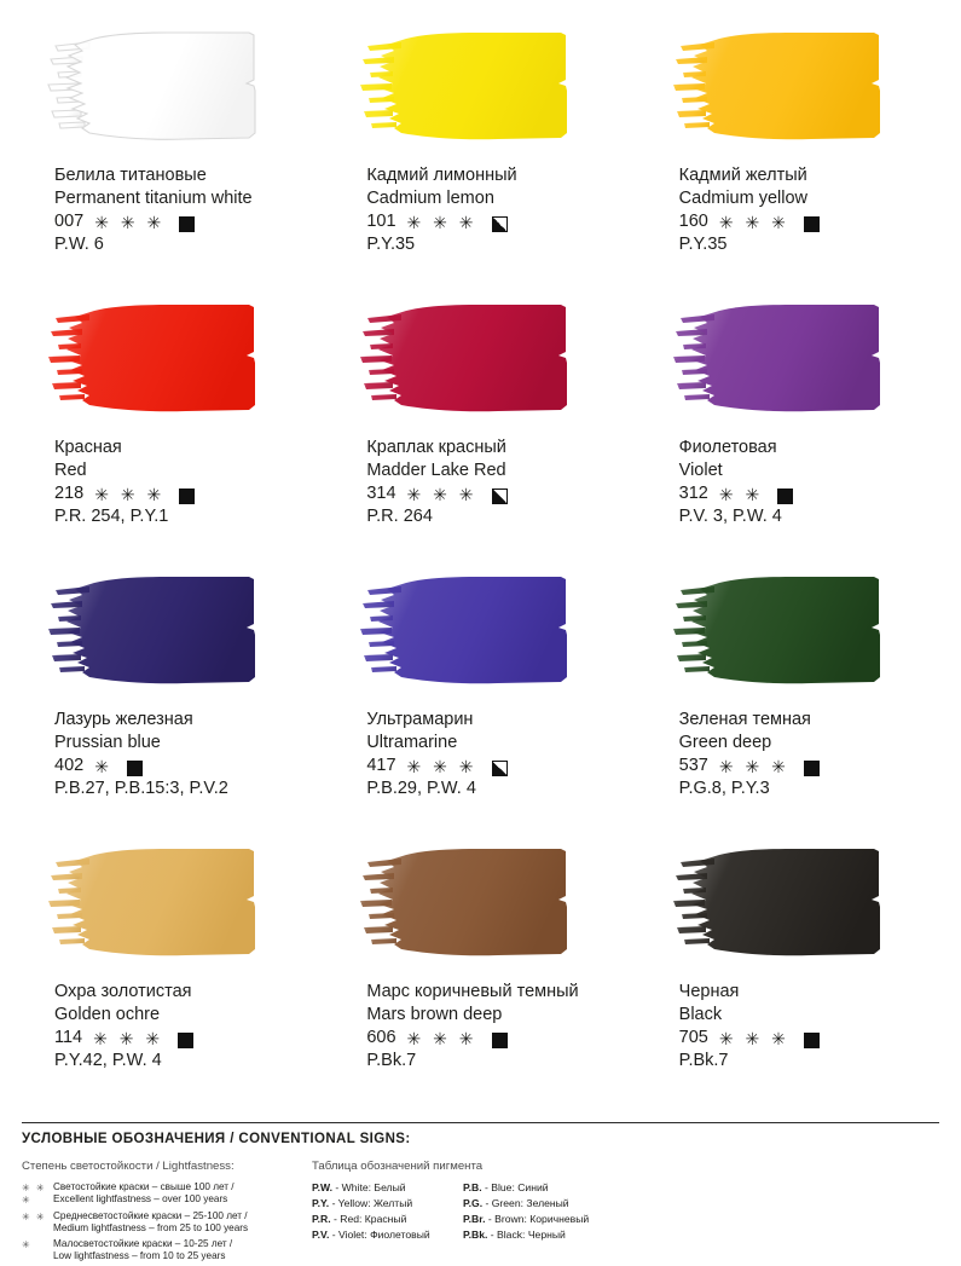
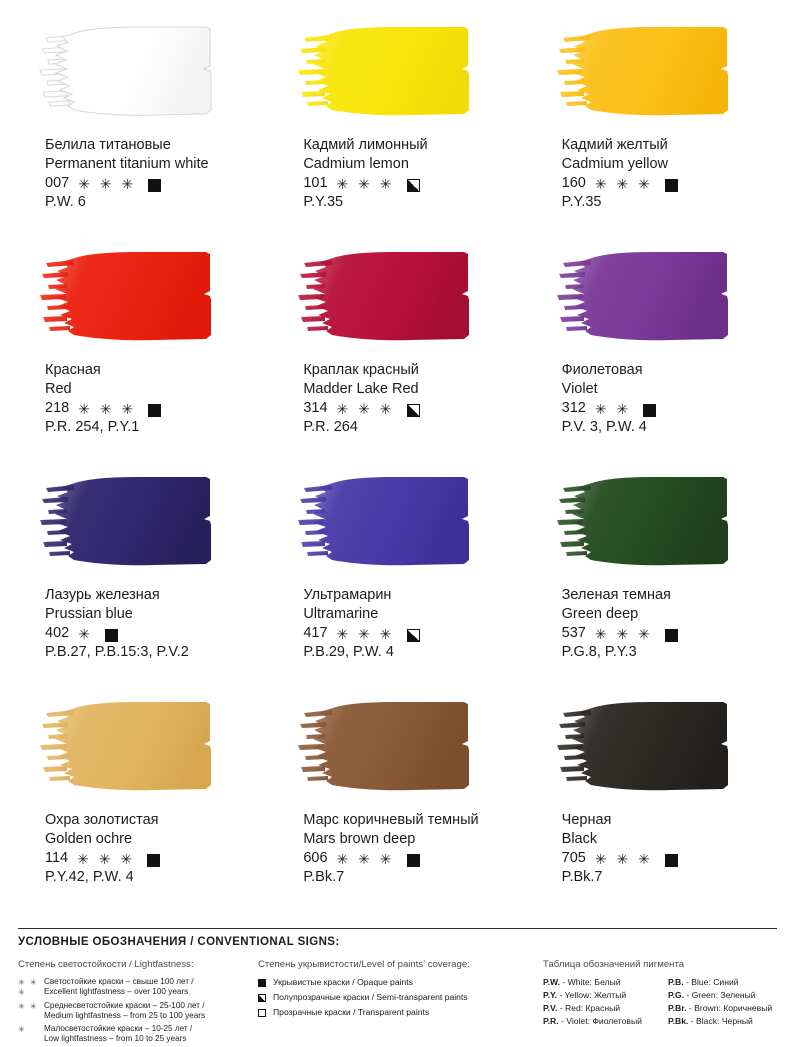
  Белила титановые
  Permanent titanium white
  007
  ✳ ✳ ✳
  P.W. 6
  Кадмий лимонный
  Cadmium lemon
  101
  ✳ ✳ ✳
  P.Y.35
  Кадмий желтый
  Cadmium yellow
  160
  ✳ ✳ ✳
  P.Y.35
  Красная
  Red
  218
  ✳ ✳ ✳
  P.R. 254, P.Y.1
  Краплак красный
  Madder Lake Red
  314
  ✳ ✳ ✳
  P.R. 264
  Фиолетовая
  Violet
  312
  ✳ ✳
  P.V. 3, P.W. 4
  Лазурь железная
  Prussian blue
  402
  ✳
  P.B.27, P.B.15:3, P.V.2
  Ультрамарин
  Ultramarine
  417
  ✳ ✳ ✳
  P.B.29, P.W. 4
  Зеленая темная
  Green deep
  537
  ✳ ✳ ✳
  P.G.8, P.Y.3
  Охра золотистая
  Golden ochre
  114
  ✳ ✳ ✳
  P.Y.42, P.W. 4
  Марс коричневый темный
  Mars brown deep
  606
  ✳ ✳ ✳
  P.Bk.7
  Черная
  Black
  705
  ✳ ✳ ✳
  P.Bk.7
  УСЛОВНЫЕ ОБОЗНАЧЕНИЯ / CONVENTIONAL SIGNS:
  Степень светостойкости / Lightfastness:
  ✳ ✳ ✳
  Светостойкие краски – свыше 100 лет /
  Excellent lightfastness – over 100 years
  ✳ ✳
  Среднесветостойкие краски – 25-100 лет /
  Medium lightfastness – from 25 to 100 years
  ✳
  Малосветостойкие краски – 10-25 лет /
  Low lightfastness – from 10 to 25 years
+ Степень укрывистости/Level of paints' coverage:
+ Укрывистые краски / Opaque paints
+ Полупрозрачные краски / Semi-transparent paints
+ Прозрачные краски / Transparent paints
  Таблица обозначений пигмента
  P.W. - White: Белый
  P.B. - Blue: Синий
  P.Y. - Yellow: Желтый
  P.G. - Green: Зеленый
- P.R. - Red: Красный
+ P.V. - Red: Красный
  P.Br. - Brown: Коричневый
- P.V. - Violet: Фиолетовый
+ P.R. - Violet: Фиолетовый
  P.Bk. - Black: Черный
